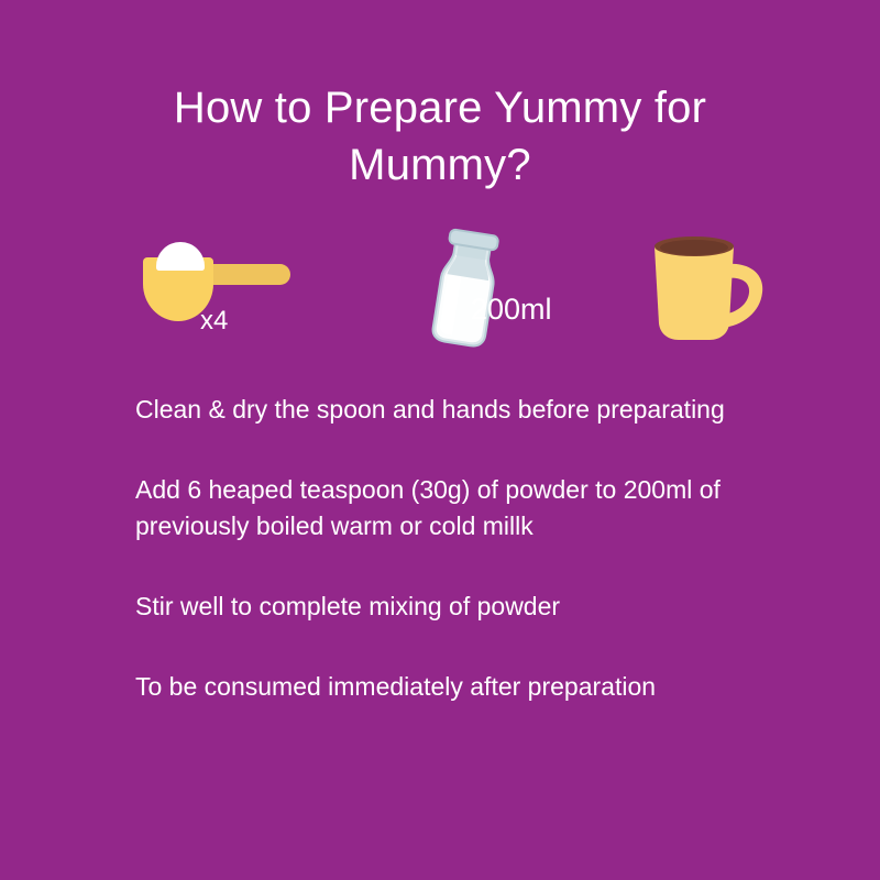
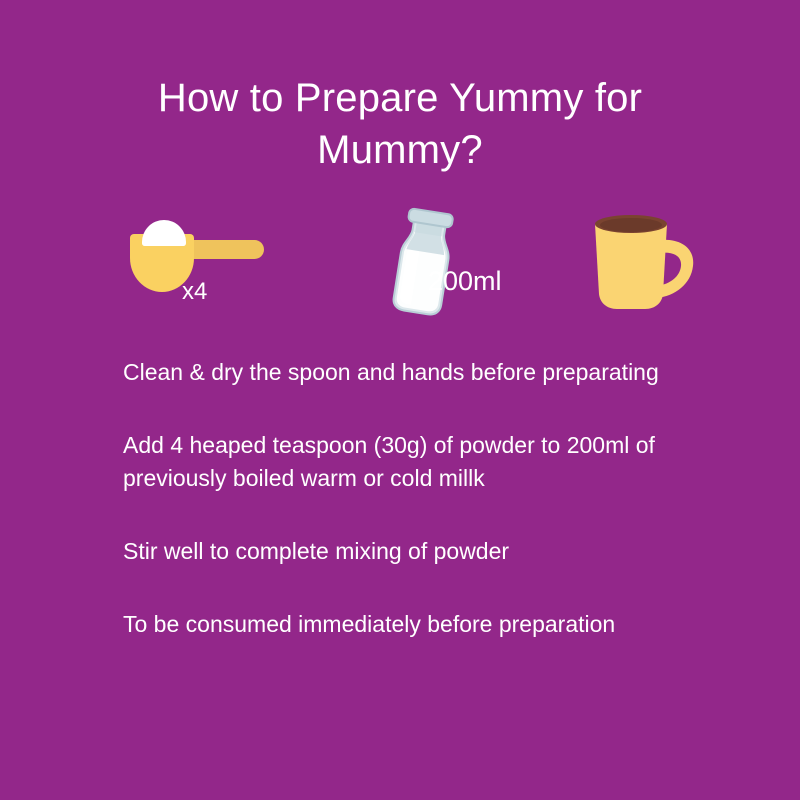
  How to Prepare Yummy for
  Mummy?
  x4
  200ml
  Clean & dry the spoon and hands before preparating
- Add 6 heaped teaspoon (30g) of powder to 200ml of previously boiled warm or cold millk
+ Add 4 heaped teaspoon (30g) of powder to 200ml of previously boiled warm or cold millk
  Stir well to complete mixing of powder
- To be consumed immediately after preparation
+ To be consumed immediately before preparation
